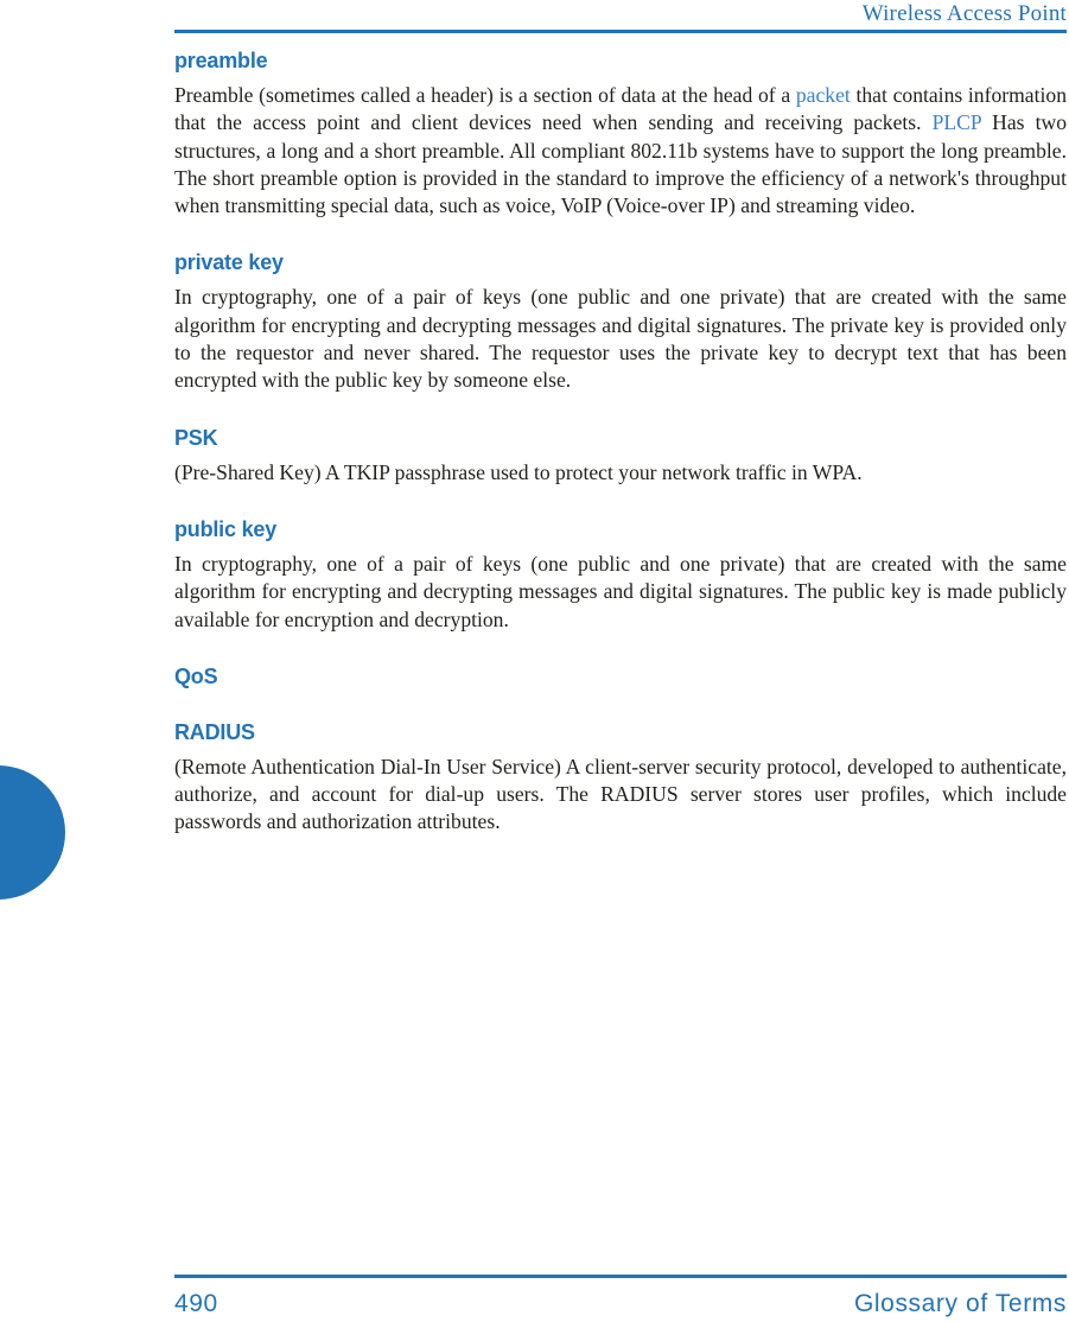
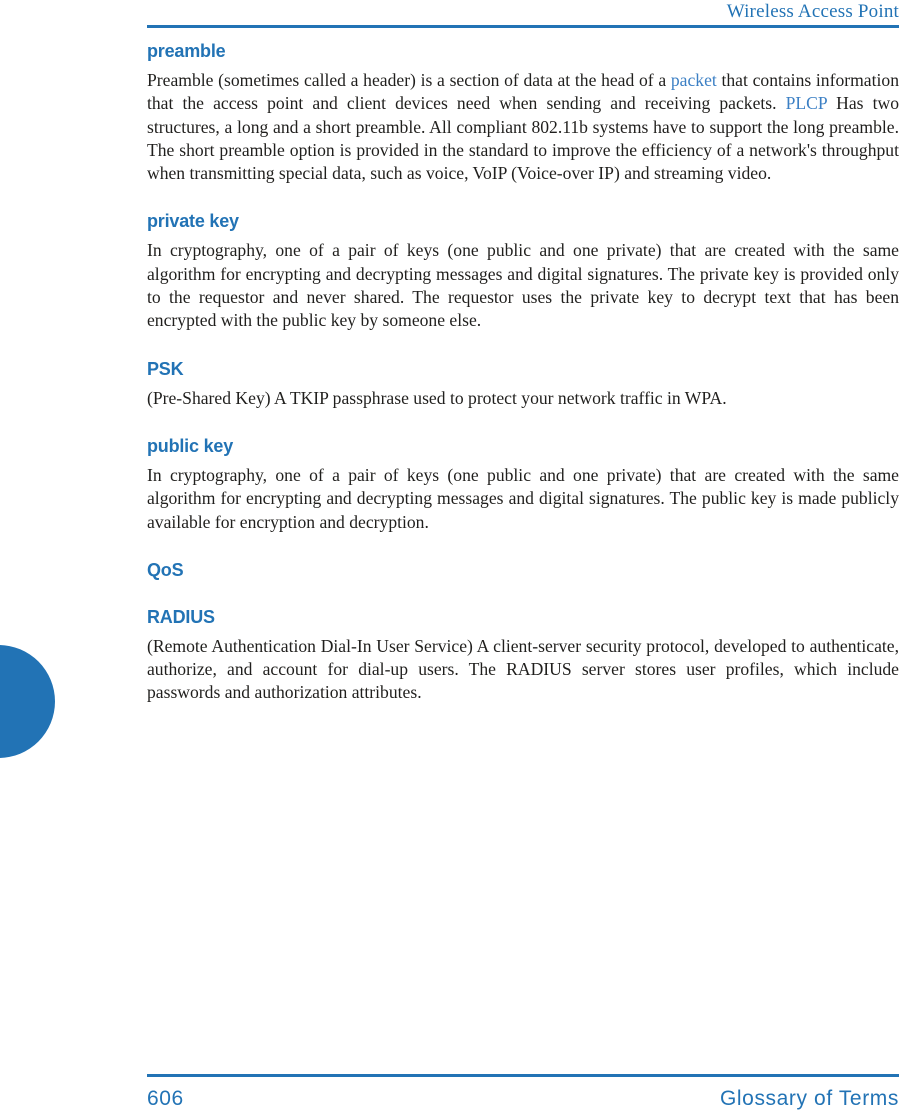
  Wireless Access Point
  preamble
  Preamble (sometimes called a header) is a section of data at the head of a packet that contains information that the access point and client devices need when sending and receiving packets. PLCP Has two structures, a long and a short preamble. All compliant 802.11b systems have to support the long preamble. The short preamble option is provided in the standard to improve the efficiency of a network's throughput when transmitting special data, such as voice, VoIP (Voice-over IP) and streaming video.
  private key
  In cryptography, one of a pair of keys (one public and one private) that are created with the same algorithm for encrypting and decrypting messages and digital signatures. The private key is provided only to the requestor and never shared. The requestor uses the private key to decrypt text that has been encrypted with the public key by someone else.
  PSK
  (Pre-Shared Key) A TKIP passphrase used to protect your network traffic in WPA.
  public key
  In cryptography, one of a pair of keys (one public and one private) that are created with the same algorithm for encrypting and decrypting messages and digital signatures. The public key is made publicly available for encryption and decryption.
  QoS
  RADIUS
  (Remote Authentication Dial-In User Service) A client-server security protocol, developed to authenticate, authorize, and account for dial-up users. The RADIUS server stores user profiles, which include passwords and authorization attributes.
- 490
+ 606
  Glossary of Terms
